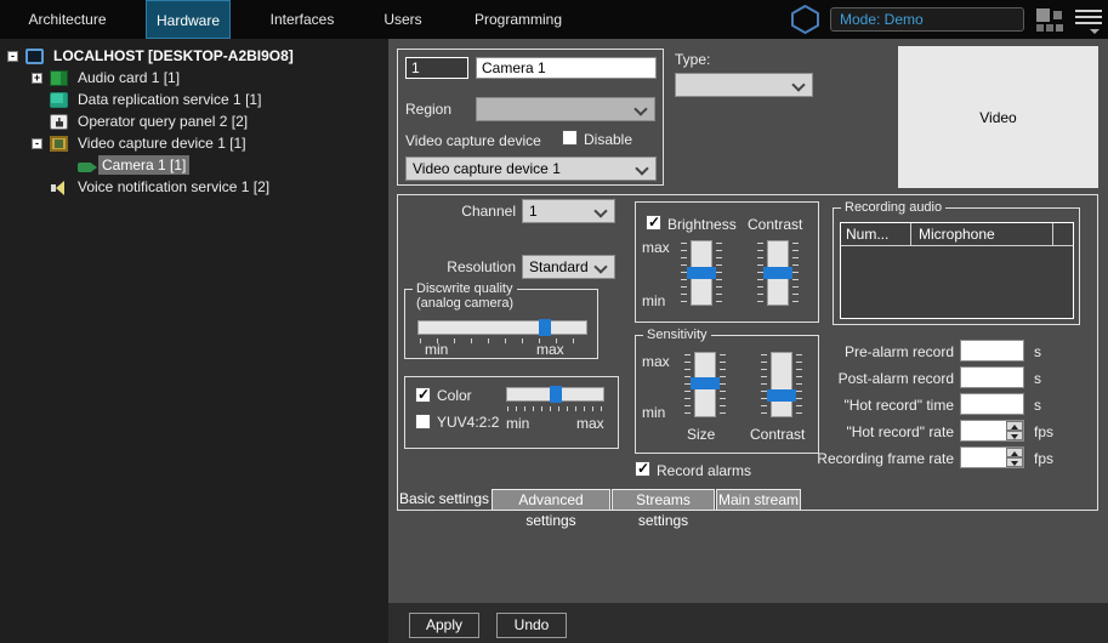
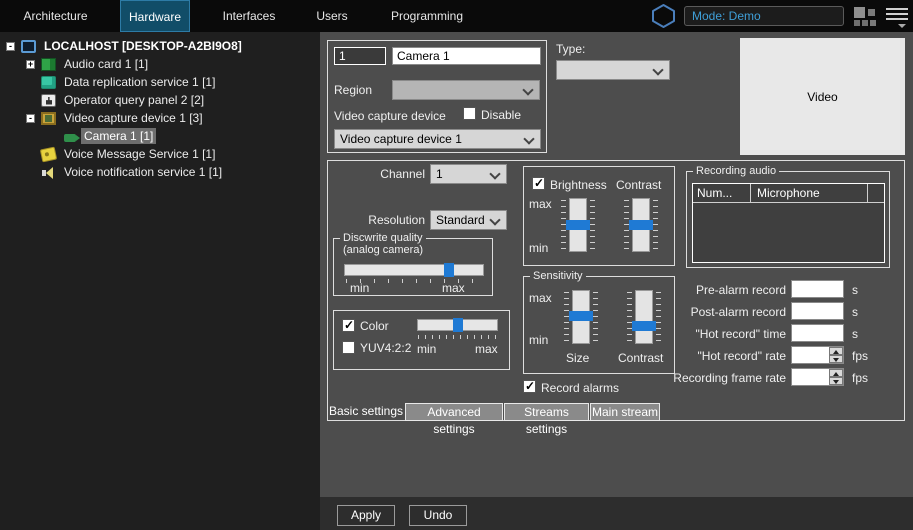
  Architecture
  Hardware
  Interfaces
  Users
  Programming
  Mode: Demo
  -
  LOCALHOST [DESKTOP-A2BI9O8]
  +
  Audio card 1 [1]
  Data replication service 1 [1]
  Operator query panel 2 [2]
  -
- Video capture device 1 [1]
+ Video capture device 1 [3]
  Camera 1 [1]
+ Voice Message Service 1 [1]
- Voice notification service 1 [2]
+ Voice notification service 1 [1]
  1
  Camera 1
  Region
  Video capture device
  Disable
  Video capture device 1
  Type:
  Video
  Channel
  1
  Resolution
  Standard
  Discwrite quality
  (analog camera)
  min
  max
  Color
  YUV4:2:2
  min
  max
  Brightness
  Contrast
  max
  min
  Sensitivity
  max
  min
  Size
  Contrast
  Record alarms
  Recording audio
  Num...
  Microphone
  Pre-alarm record
  s
  Post-alarm record
  s
  "Hot record" time
  s
  "Hot record" rate
  fps
  Recording frame rate
  fps
  Basic settings
  Advanced settings
  Streams settings
  Main stream
  Apply
  Undo
